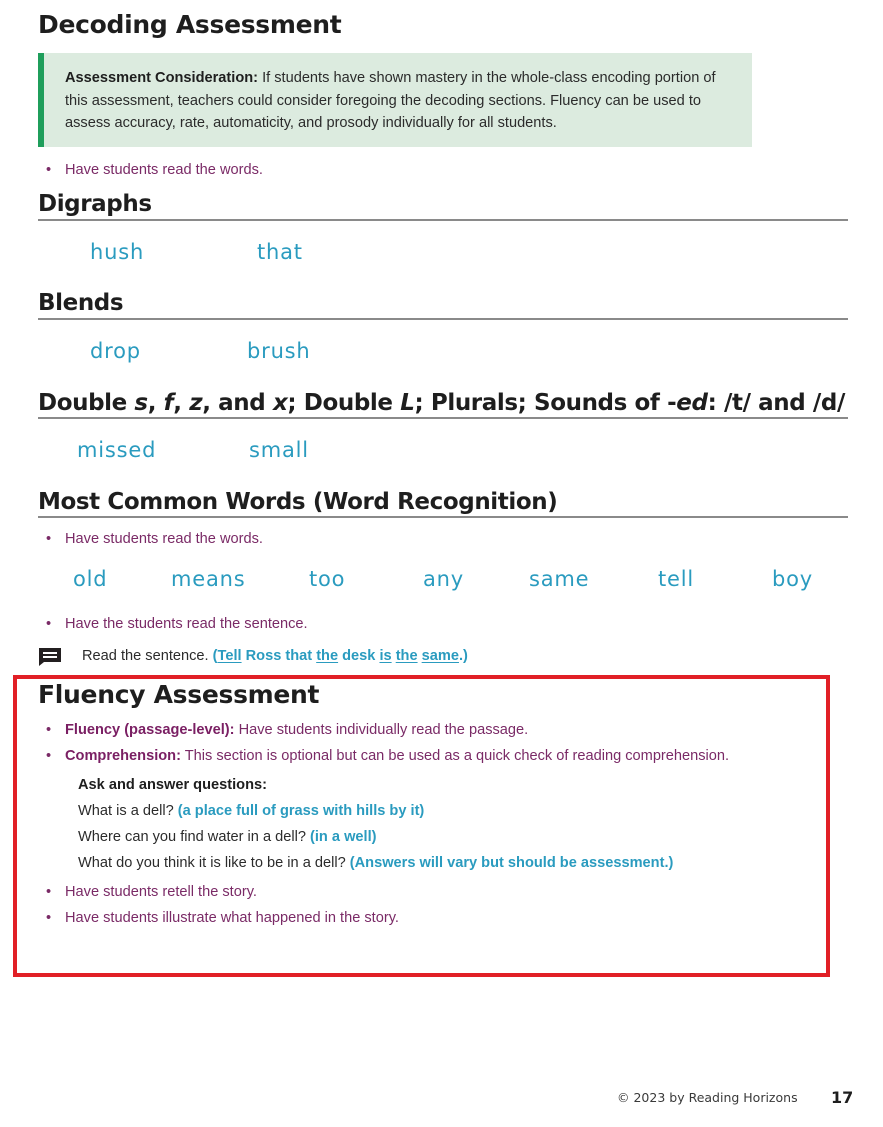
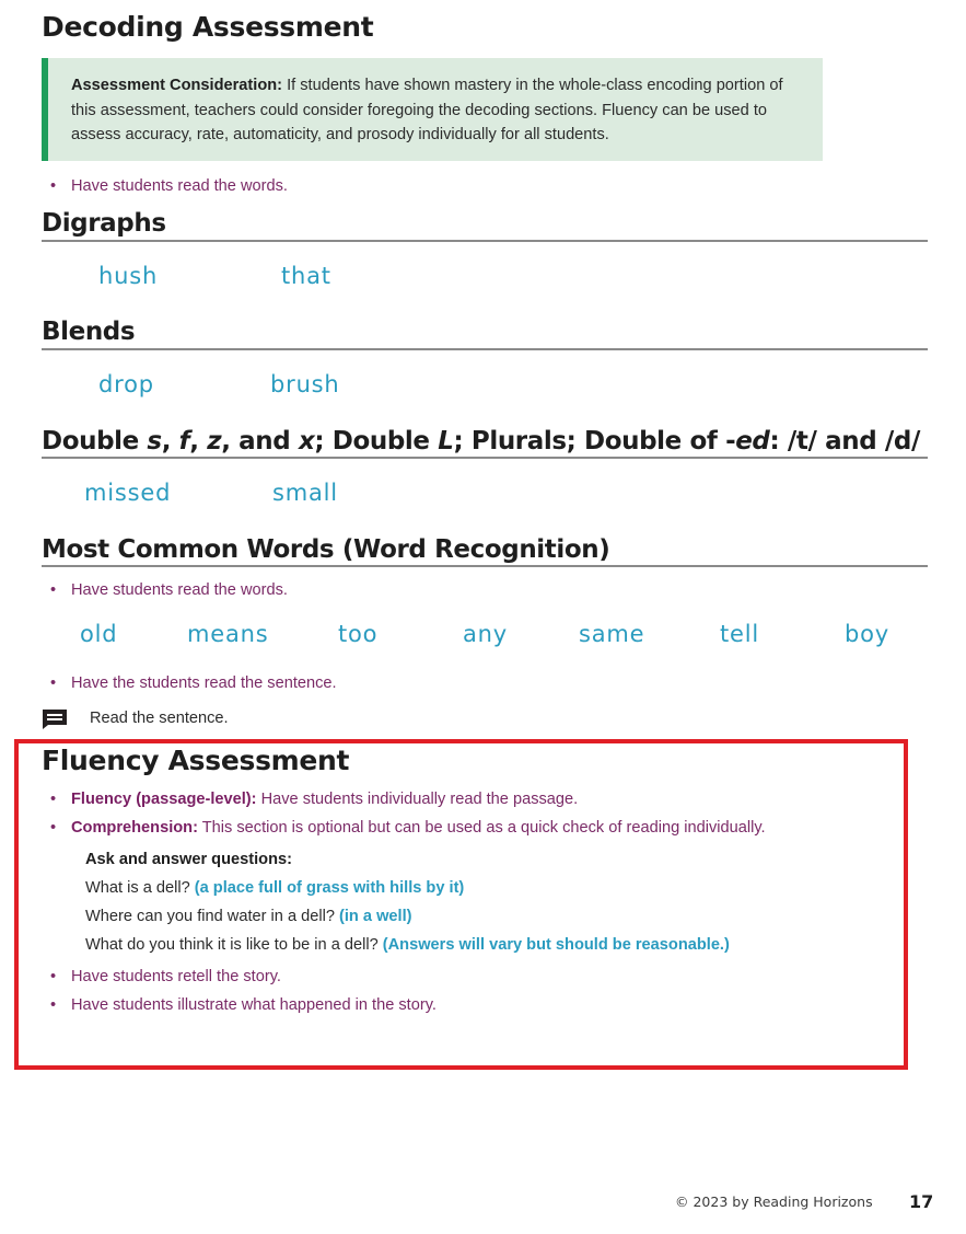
  Decoding Assessment
  Assessment Consideration: If students have shown mastery in the whole-class encoding portion of this assessment, teachers could consider foregoing the decoding sections. Fluency can be used to assess accuracy, rate, automaticity, and prosody individually for all students.
  • Have students read the words.
  Digraphs
  hush
  that
  Blends
  drop
  brush
- Double s, f, z, and x; Double L; Plurals; Sounds of -ed: /t/ and /d/
+ Double s, f, z, and x; Double L; Plurals; Double of -ed: /t/ and /d/
  missed
  small
  Most Common Words (Word Recognition)
  • Have students read the words.
  old
  means
  too
  any
  same
  tell
  boy
  • Have the students read the sentence.
  Read the sentence.
- (Tell Ross that the desk is the same.)
  Fluency Assessment
  • Fluency (passage-level): Have students individually read the passage.
- • Comprehension: This section is optional but can be used as a quick check of reading comprehension.
+ • Comprehension: This section is optional but can be used as a quick check of reading individually.
  Ask and answer questions:
  What is a dell? (a place full of grass with hills by it)
  Where can you find water in a dell? (in a well)
- What do you think it is like to be in a dell? (Answers will vary but should be assessment.)
+ What do you think it is like to be in a dell? (Answers will vary but should be reasonable.)
  • Have students retell the story.
  • Have students illustrate what happened in the story.
  © 2023 by Reading Horizons
  17
